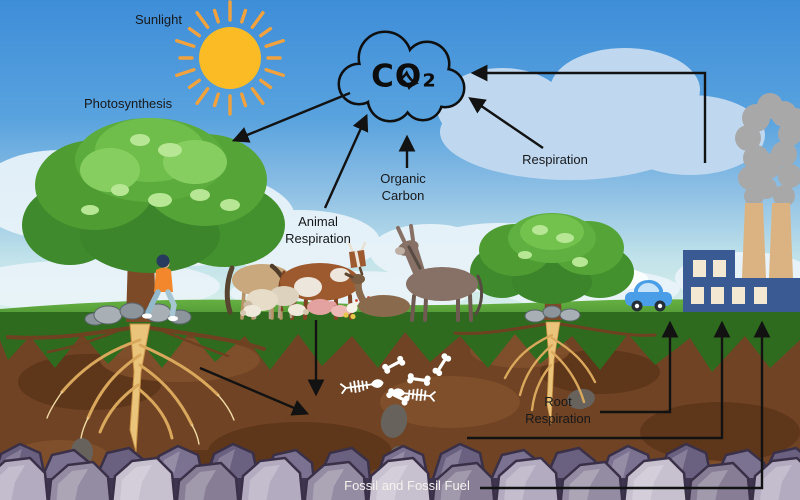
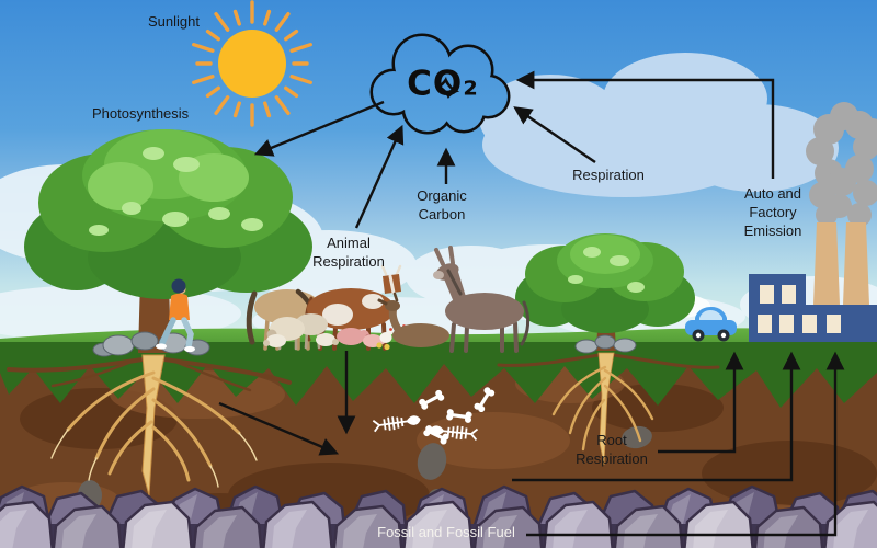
  CO₂
  Sunlight
  Photosynthesis
  Animal
  Respiration
  Organic
  Carbon
  Respiration
+ Auto and
+ Factory
+ Emission
  Root
  Respiration
  Fossil and Fossil Fuel
